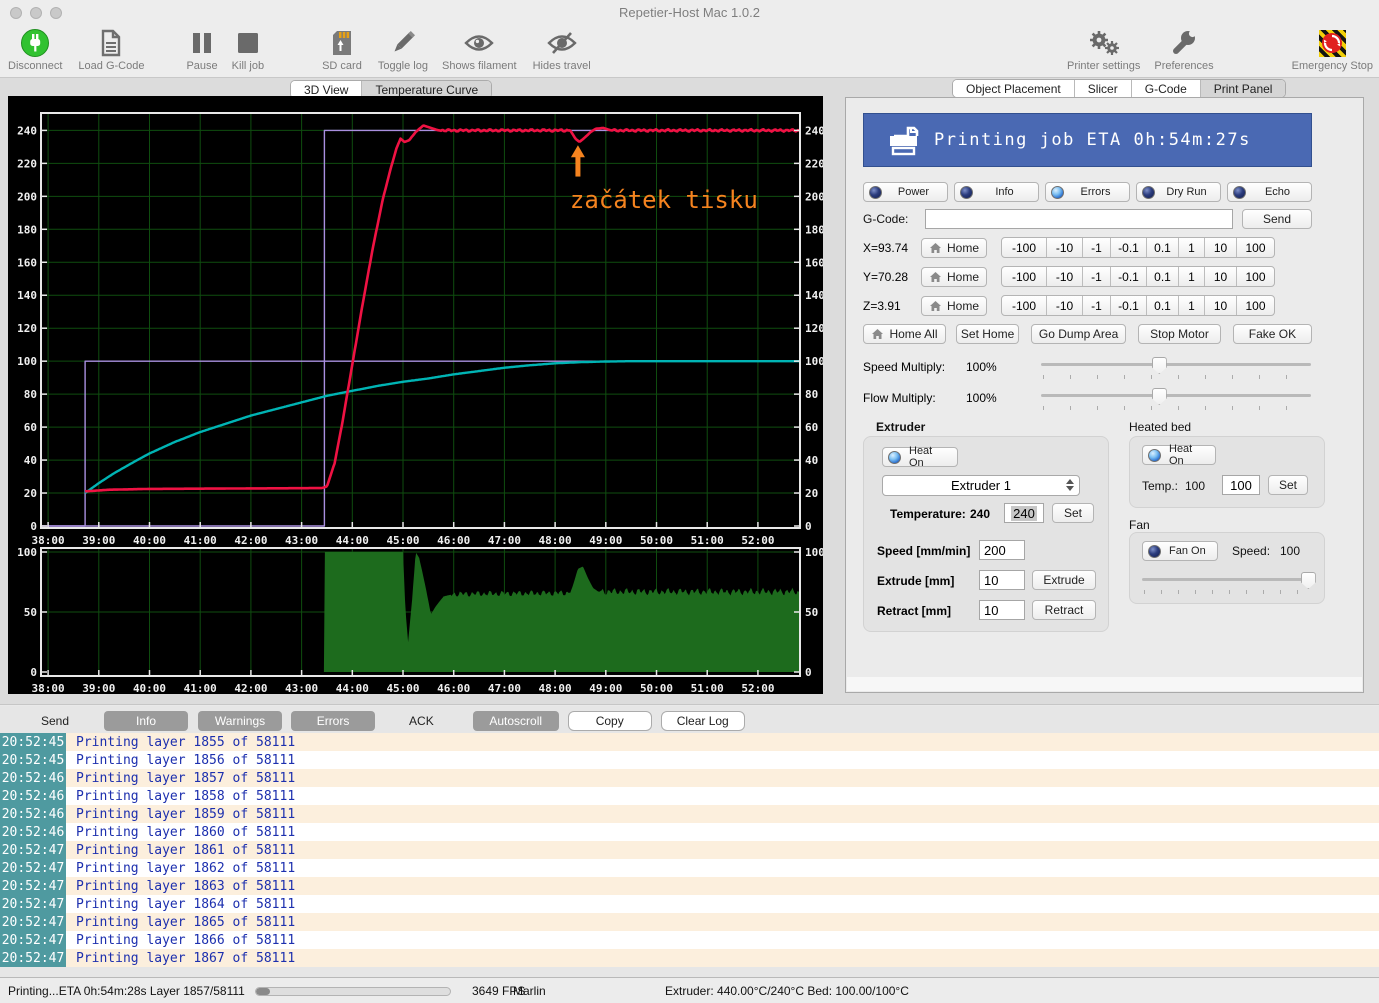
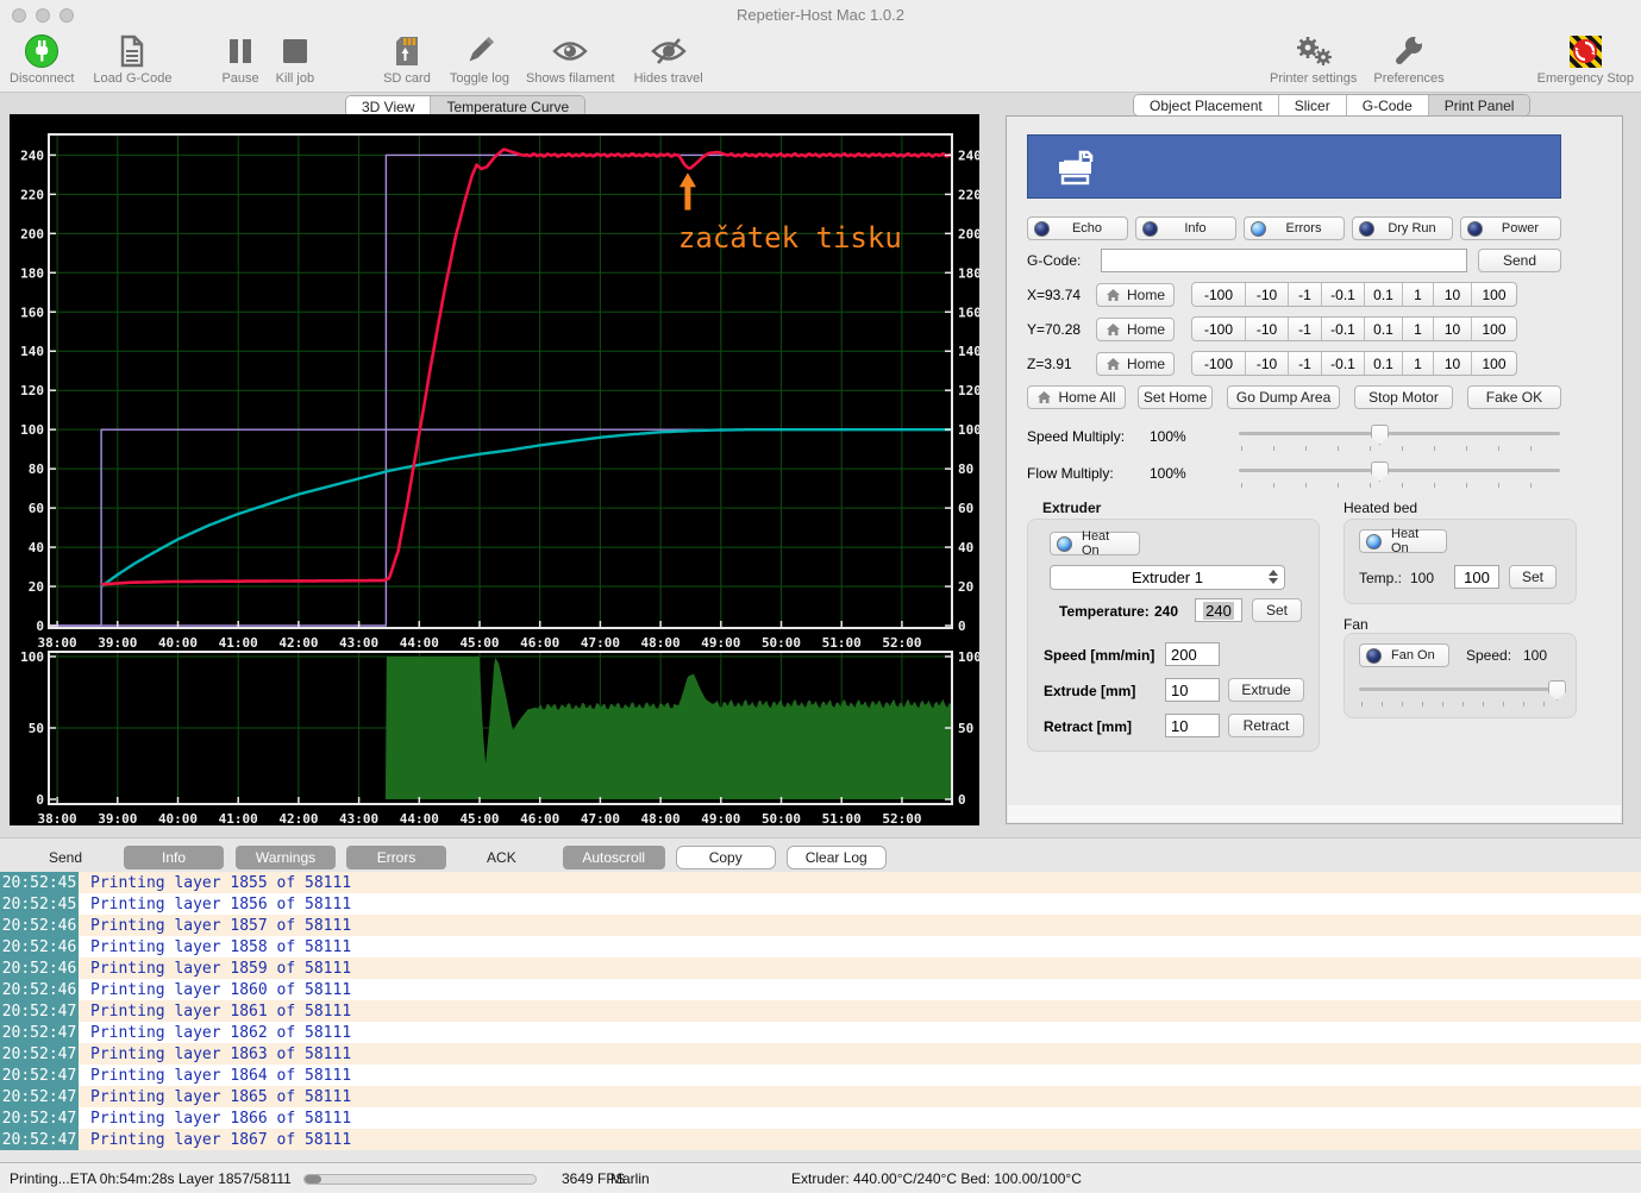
  Repetier-Host Mac 1.0.2
  Disconnect
  Load G-Code
  Pause
  Kill job
  SD card
  Toggle log
  Shows filament
  Hides travel
  Printer settings
  Preferences
  Emergency Stop
  3D View
  Temperature Curve
  0
  0
  20
  20
  40
  40
  60
  60
  80
  80
  100
  100
  120
  120
  140
  140
  160
  160
  180
  180
  200
  200
  220
  220
  240
  240
  38:00
  39:00
  40:00
  41:00
  42:00
  43:00
  44:00
  45:00
  46:00
  47:00
  48:00
  49:00
  50:00
  51:00
  52:00
  0
  0
  50
  50
  100
  100
  38:00
  39:00
  40:00
  41:00
  42:00
  43:00
  44:00
  45:00
  46:00
  47:00
  48:00
  49:00
  50:00
  51:00
  52:00
  začátek tisku
  Object Placement
  Slicer
  G-Code
  Print Panel
- Printing job ETA 0h:54m:27s
- Power
+ Echo
  Info
  Errors
  Dry Run
- Echo
+ Power
  G-Code:
  Send
  X=93.74
  Home
  -100
  -10
  -1
  -0.1
  0.1
  1
  10
  100
  Y=70.28
  Home
  -100
  -10
  -1
  -0.1
  0.1
  1
  10
  100
  Z=3.91
  Home
  -100
  -10
  -1
  -0.1
  0.1
  1
  10
  100
  Home All
  Set Home
  Go Dump Area
  Stop Motor
  Fake OK
  Speed Multiply:
  100%
  Flow Multiply:
  100%
  Extruder
  Heated bed
  Heat On
  Extruder 1
  Temperature:
  240
  240
  Set
  Speed [mm/min]
  200
  Extrude [mm]
  10
  Extrude
  Retract [mm]
  10
  Retract
  Heat On
  Temp.:
  100
  100
  Set
  Fan
  Fan On
  Speed:
  100
  Send
  Info
  Warnings
  Errors
  ACK
  Autoscroll
  Copy
  Clear Log
  20:52:45
  Printing layer 1855 of 58111
  20:52:45
  Printing layer 1856 of 58111
  20:52:46
  Printing layer 1857 of 58111
  20:52:46
  Printing layer 1858 of 58111
  20:52:46
  Printing layer 1859 of 58111
  20:52:46
  Printing layer 1860 of 58111
  20:52:47
  Printing layer 1861 of 58111
  20:52:47
  Printing layer 1862 of 58111
  20:52:47
  Printing layer 1863 of 58111
  20:52:47
  Printing layer 1864 of 58111
  20:52:47
  Printing layer 1865 of 58111
  20:52:47
  Printing layer 1866 of 58111
  20:52:47
  Printing layer 1867 of 58111
  Printing...ETA 0h:54m:28s Layer 1857/58111
  3649 FPS
  Marlin
  Extruder: 440.00°C/240°C Bed: 100.00/100°C
